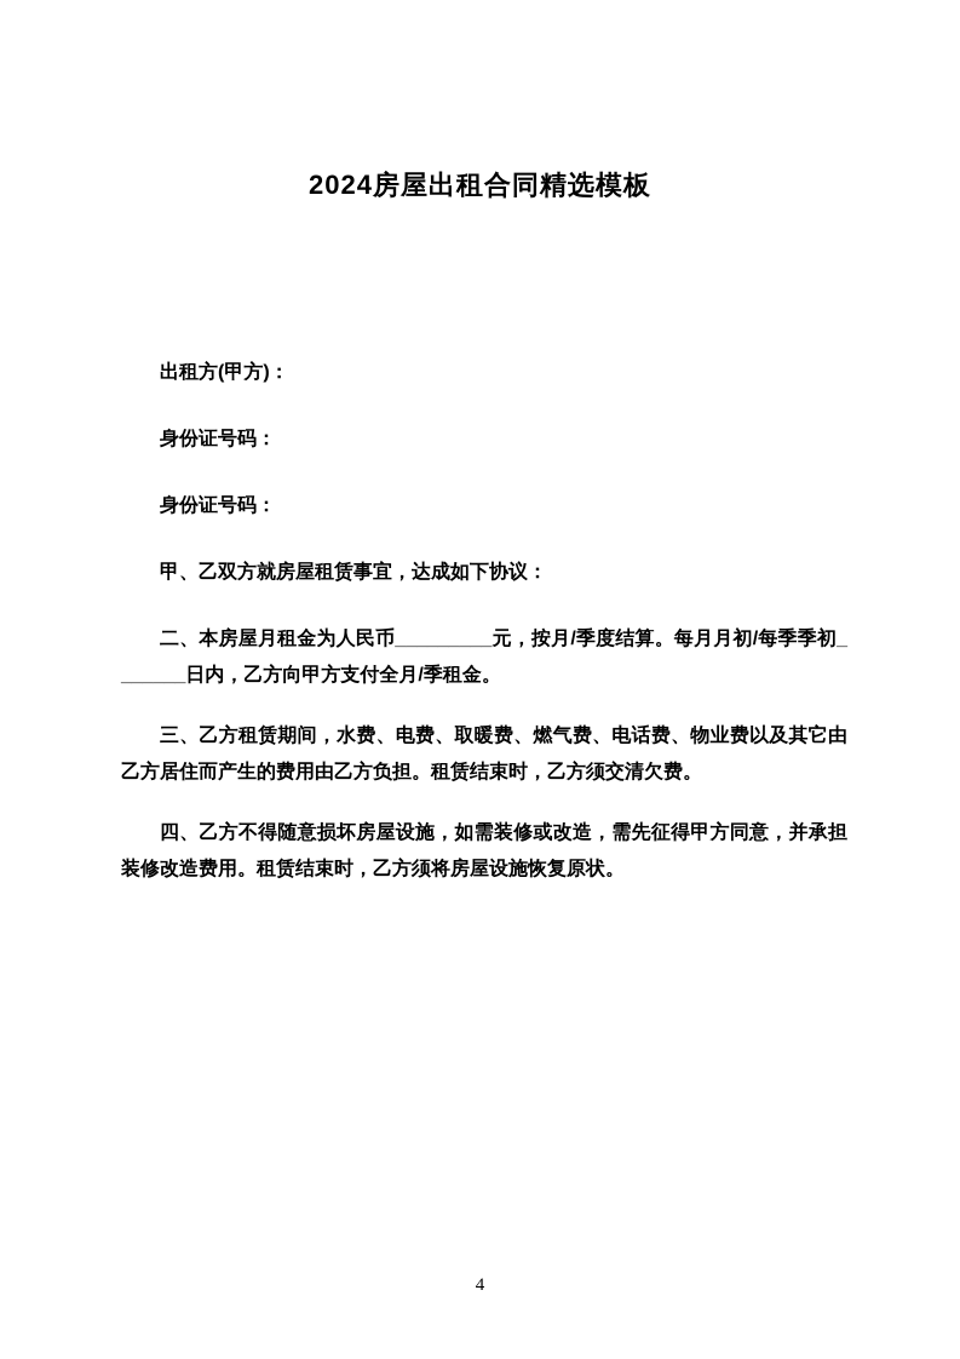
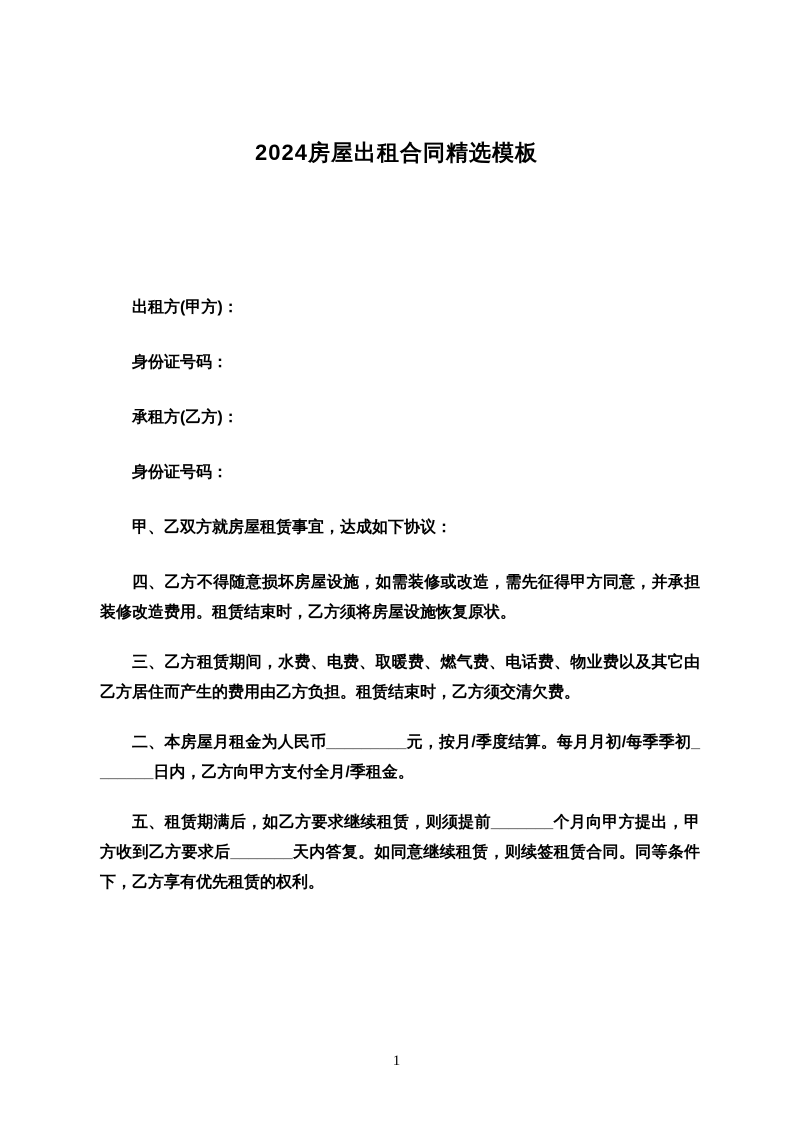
  2024房屋出租合同精选模板
  出租方(甲方)：
  身份证号码：
+ 承租方(乙方)：
  身份证号码：
  甲、乙双方就房屋租赁事宜，达成如下协议：
- 二、本房屋月租金为人民币_________元，按月/季度结算。每月月初/每季季初_______日内，乙方向甲方支付全月/季租金。
+ 四、乙方不得随意损坏房屋设施，如需装修或改造，需先征得甲方同意，并承担装修改造费用。租赁结束时，乙方须将房屋设施恢复原状。
  三、乙方租赁期间，水费、电费、取暖费、燃气费、电话费、物业费以及其它由乙方居住而产生的费用由乙方负担。租赁结束时，乙方须交清欠费。
- 四、乙方不得随意损坏房屋设施，如需装修或改造，需先征得甲方同意，并承担装修改造费用。租赁结束时，乙方须将房屋设施恢复原状。
+ 二、本房屋月租金为人民币_________元，按月/季度结算。每月月初/每季季初_______日内，乙方向甲方支付全月/季租金。
+ 五、租赁期满后，如乙方要求继续租赁，则须提前_______个月向甲方提出，甲方收到乙方要求后_______天内答复。如同意继续租赁，则续签租赁合同。同等条件下，乙方享有优先租赁的权利。
- 4
+ 1
